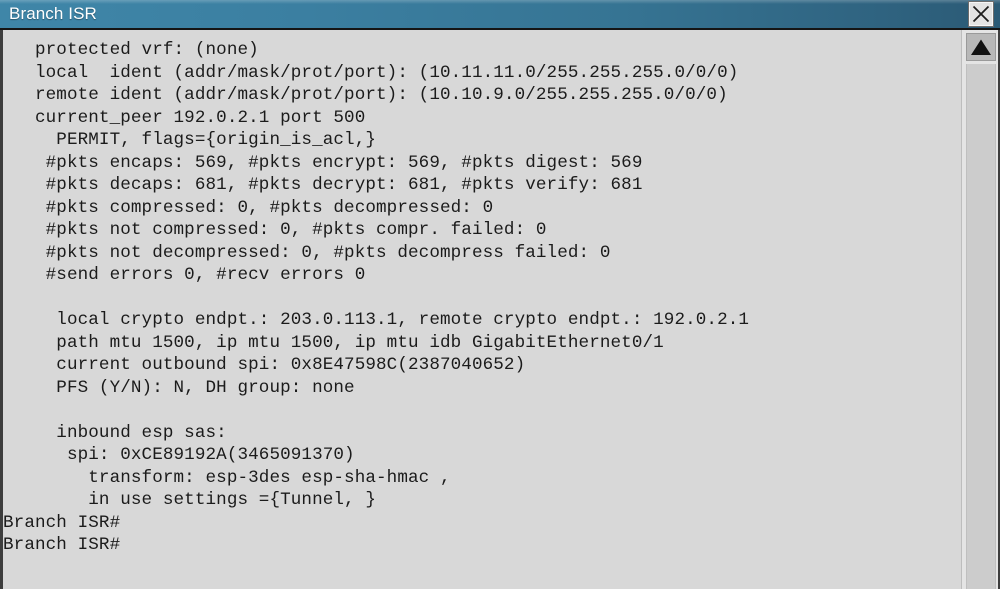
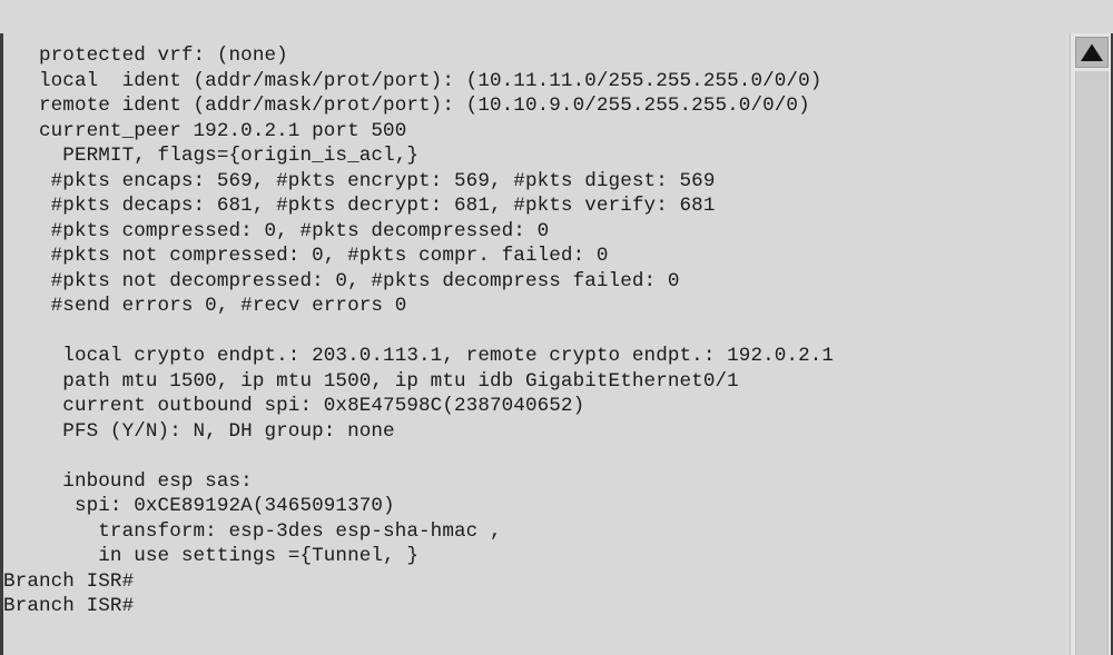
- Branch ISR
  protected vrf: (none)
  local ident (addr/mask/prot/port): (10.11.11.0/255.255.255.0/0/0)
  remote ident (addr/mask/prot/port): (10.10.9.0/255.255.255.0/0/0)
  current_peer 192.0.2.1 port 500
  PERMIT, flags={origin_is_acl,}
  #pkts encaps: 569, #pkts encrypt: 569, #pkts digest: 569
  #pkts decaps: 681, #pkts decrypt: 681, #pkts verify: 681
  #pkts compressed: 0, #pkts decompressed: 0
  #pkts not compressed: 0, #pkts compr. failed: 0
  #pkts not decompressed: 0, #pkts decompress failed: 0
  #send errors 0, #recv errors 0
  local crypto endpt.: 203.0.113.1, remote crypto endpt.: 192.0.2.1
  path mtu 1500, ip mtu 1500, ip mtu idb GigabitEthernet0/1
  current outbound spi: 0x8E47598C(2387040652)
  PFS (Y/N): N, DH group: none
  inbound esp sas:
  spi: 0xCE89192A(3465091370)
  transform: esp-3des esp-sha-hmac ,
  in use settings ={Tunnel, }
  Branch ISR#
  Branch ISR#
